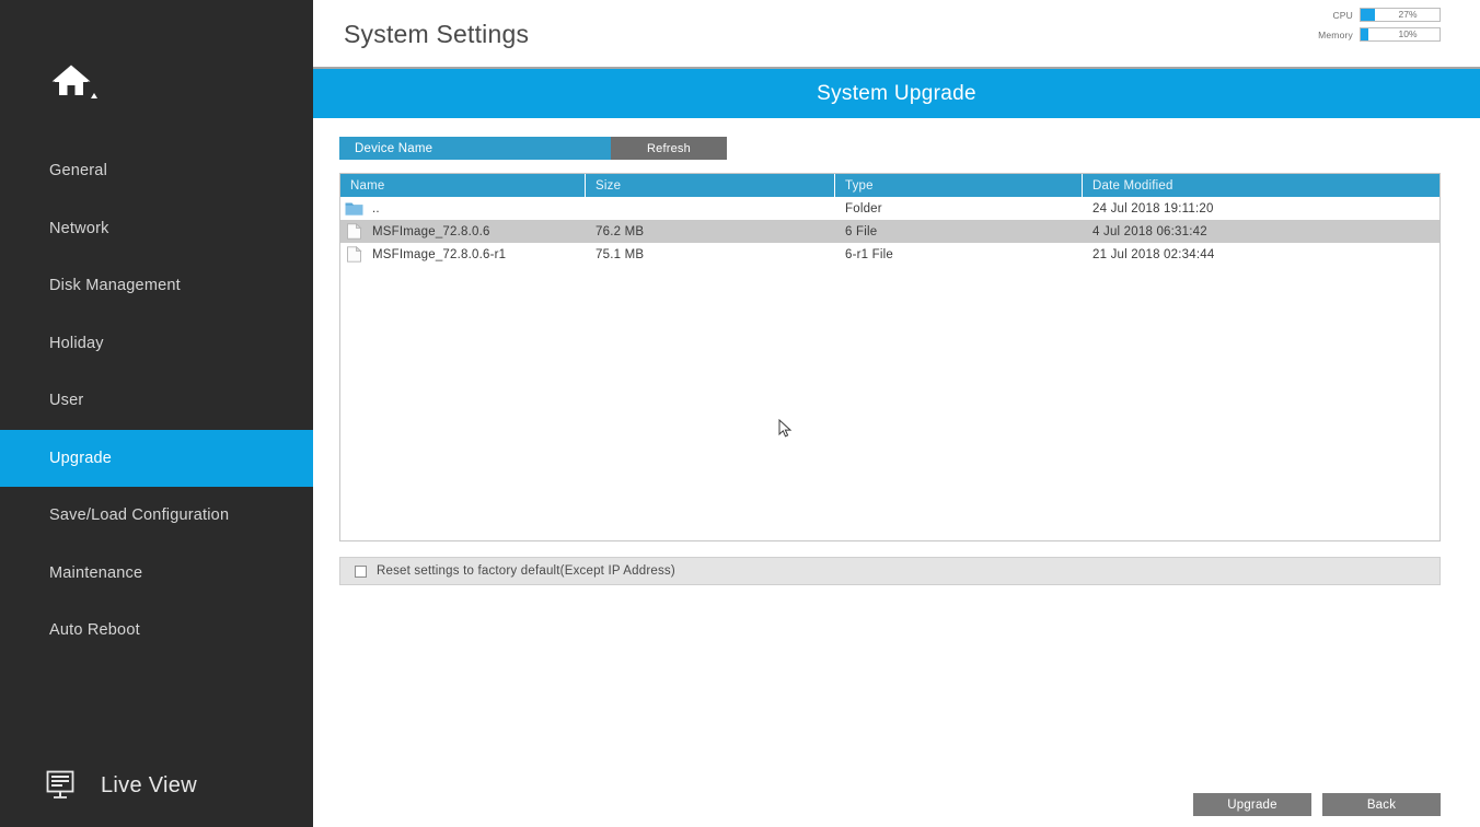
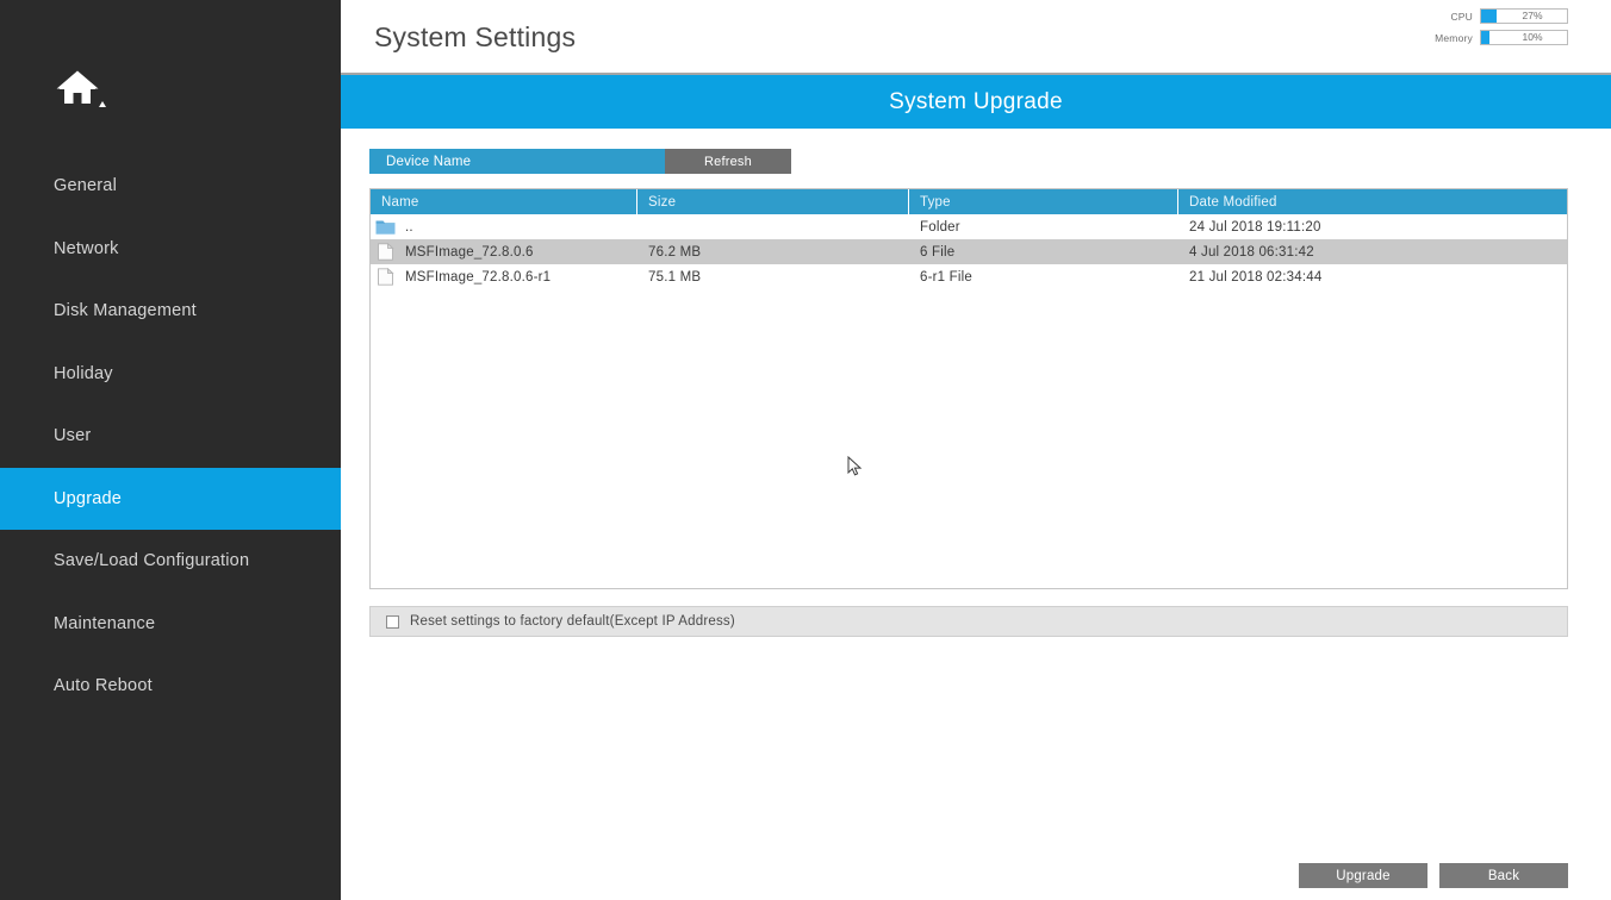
  General
  Network
  Disk Management
  Holiday
  User
  Upgrade
  Save/Load Configuration
  Maintenance
  Auto Reboot
- Live View
  System Settings
  CPU
  27%
  Memory
  10%
  System Upgrade
  Device Name
  Refresh
  Name
  Size
  Type
  Date Modified
  ..
  Folder
  24 Jul 2018 19:11:20
  MSFImage_72.8.0.6
  76.2 MB
  6 File
  4 Jul 2018 06:31:42
  MSFImage_72.8.0.6-r1
  75.1 MB
  6-r1 File
  21 Jul 2018 02:34:44
  Reset settings to factory default(Except IP Address)
  Upgrade
  Back
